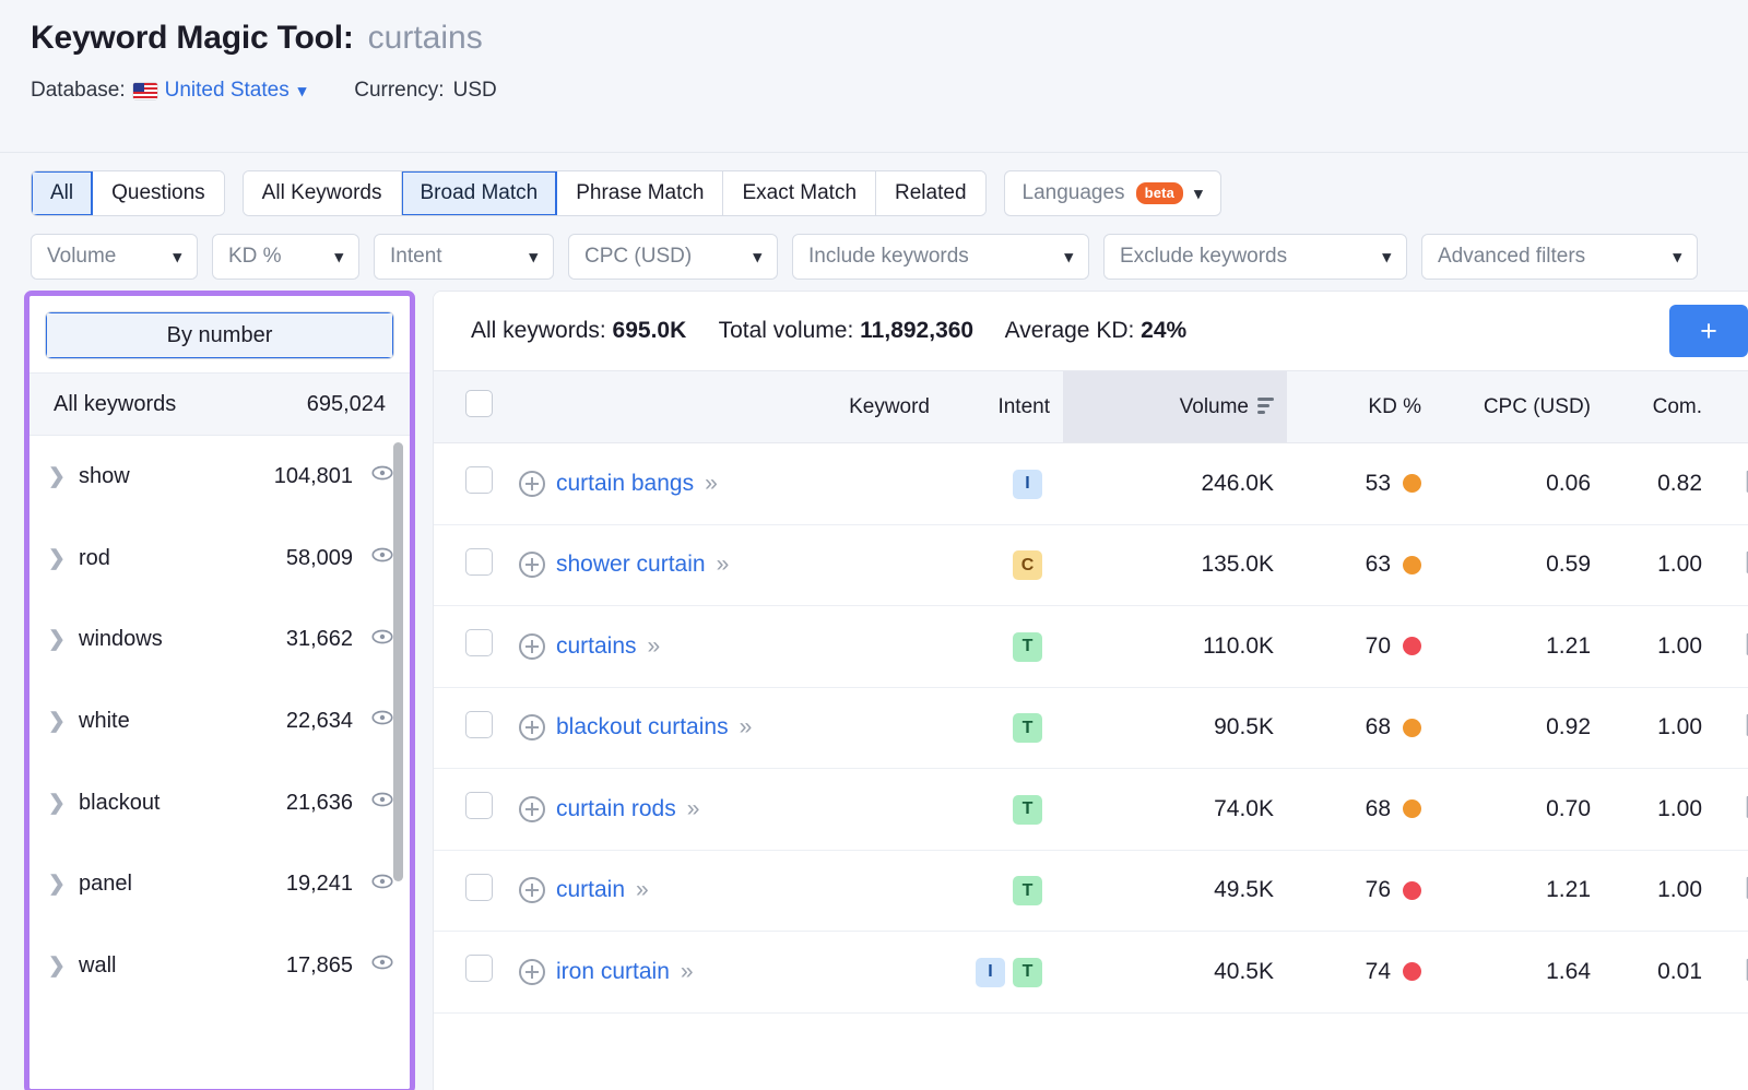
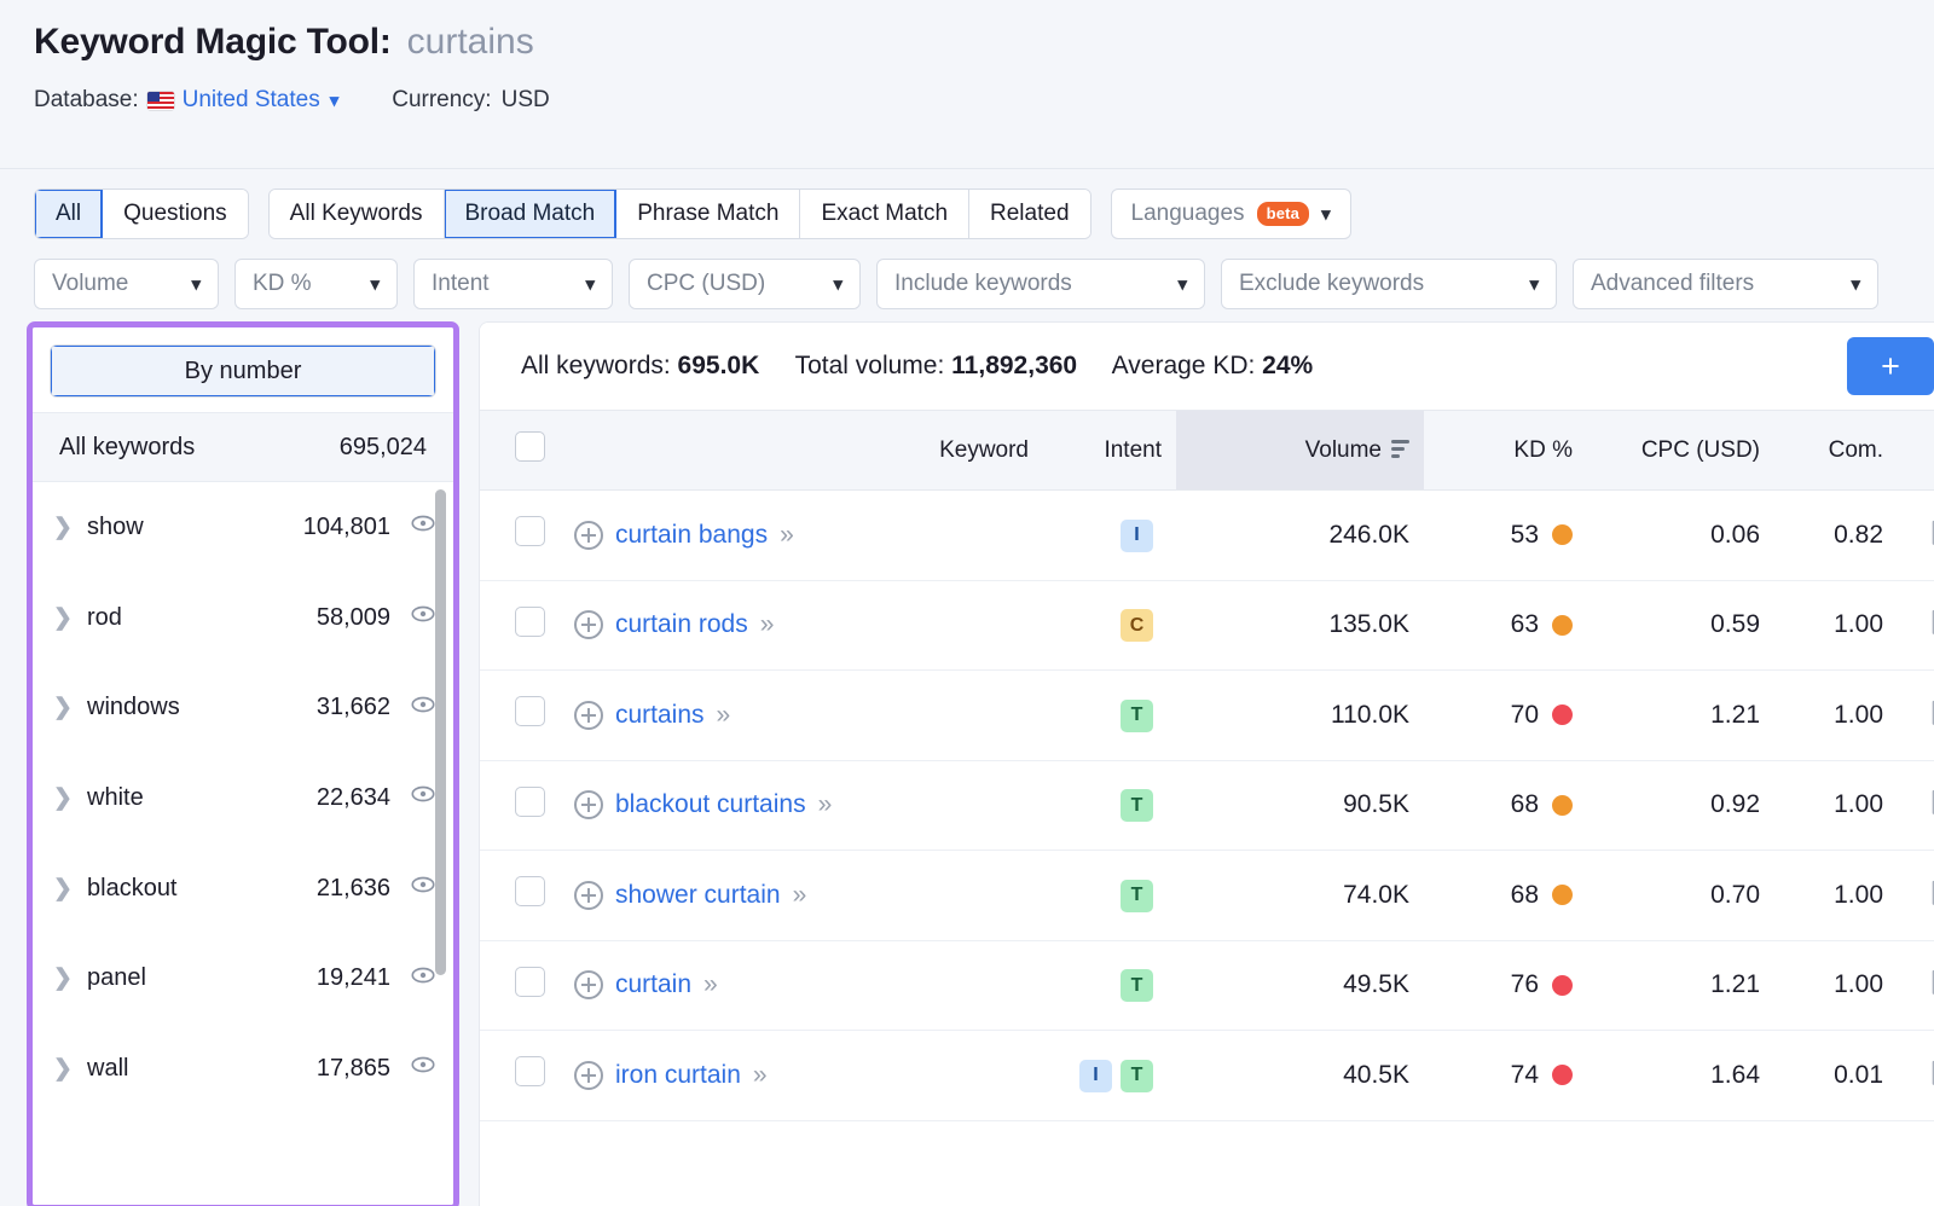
  Keyword Magic Tool:
  curtains
  Database:
  United States
  ▾
  Currency:
  USD
  All
  Questions
  All Keywords
  Broad Match
  Phrase Match
  Exact Match
  Related
  Languages
  beta
  ▾
  Volume
  ▾
  KD %
  ▾
  Intent
  ▾
  CPC (USD)
  ▾
  Include keywords
  ▾
  Exclude keywords
  ▾
  Advanced filters
  ▾
  By number
  All keywords
  695,024
  ❯
  show
  104,801
  ❯
  rod
  58,009
  ❯
  windows
  31,662
  ❯
  white
  22,634
  ❯
  blackout
  21,636
  ❯
  panel
  19,241
  ❯
  wall
  17,865
  All keywords: 695.0K Total volume: 11,892,360 Average KD: 24%
  +
  	Keyword	Intent	Volume	KD %	CPC (USD)	Com.
  	curtain bangs »	I	246.0K	53	0.06	0.82
- 	shower curtain »	C	135.0K	63	0.59	1.00
+ 	curtain rods »	C	135.0K	63	0.59	1.00
  	curtains »	T	110.0K	70	1.21	1.00
  	blackout curtains »	T	90.5K	68	0.92	1.00
- 	curtain rods »	T	74.0K	68	0.70	1.00
+ 	shower curtain »	T	74.0K	68	0.70	1.00
  	curtain »	T	49.5K	76	1.21	1.00
  	iron curtain »	I T	40.5K	74	1.64	0.01
